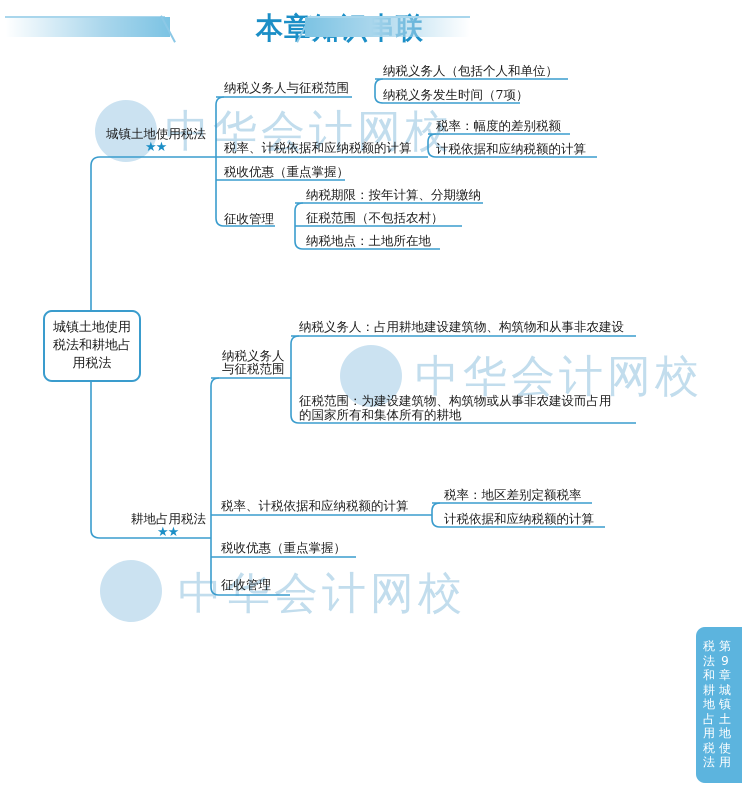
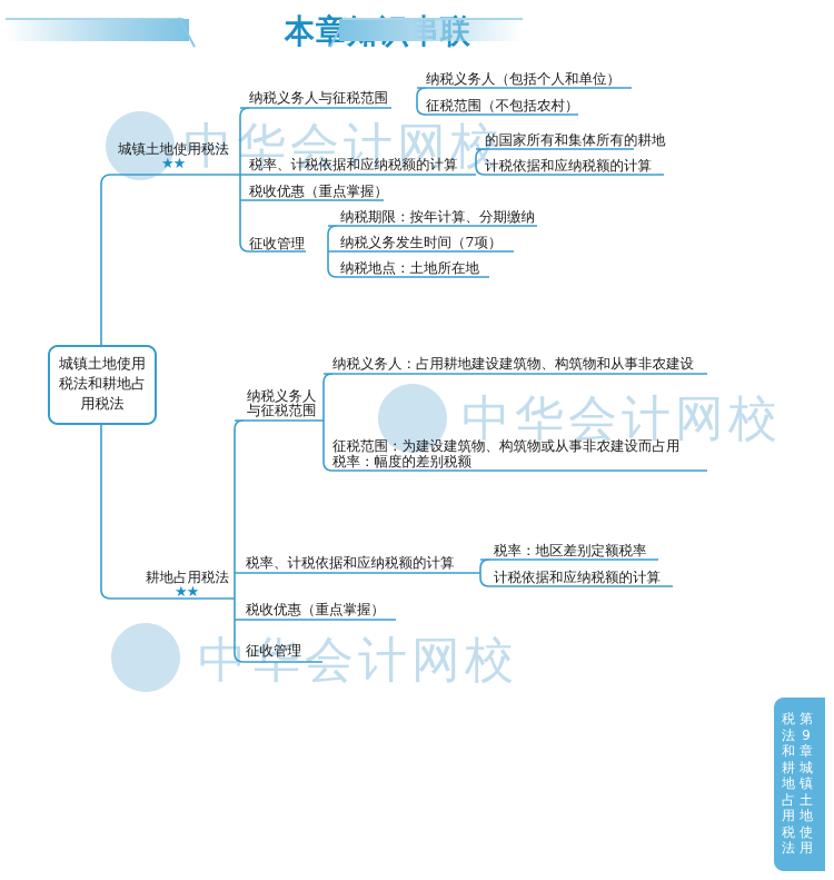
  中华会计网校
  中华会计网校
  中华会计网校
  城镇土地使用税法和耕地占用税法
  城镇土地使用税法
  ★★
  纳税义务人与征税范围
  纳税义务人（包括个人和单位）
- 纳税义务发生时间（7项）
+ 征税范围（不包括农村）
  税率、计税依据和应纳税额的计算
- 税率：幅度的差别税额
+ 的国家所有和集体所有的耕地
  计税依据和应纳税额的计算
  税收优惠（重点掌握）
  征收管理
  纳税期限：按年计算、分期缴纳
- 征税范围（不包括农村）
+ 纳税义务发生时间（7项）
  纳税地点：土地所在地
  耕地占用税法
  ★★
  纳税义务人
  与征税范围
  纳税义务人：占用耕地建设建筑物、构筑物和从事非农建设
  征税范围：为建设建筑物、构筑物或从事非农建设而占用
- 的国家所有和集体所有的耕地
+ 税率：幅度的差别税额
  税率、计税依据和应纳税额的计算
  税率：地区差别定额税率
  计税依据和应纳税额的计算
  税收优惠（重点掌握）
  征收管理
  第9章 城镇土地使用
  税法和耕地占用税法
